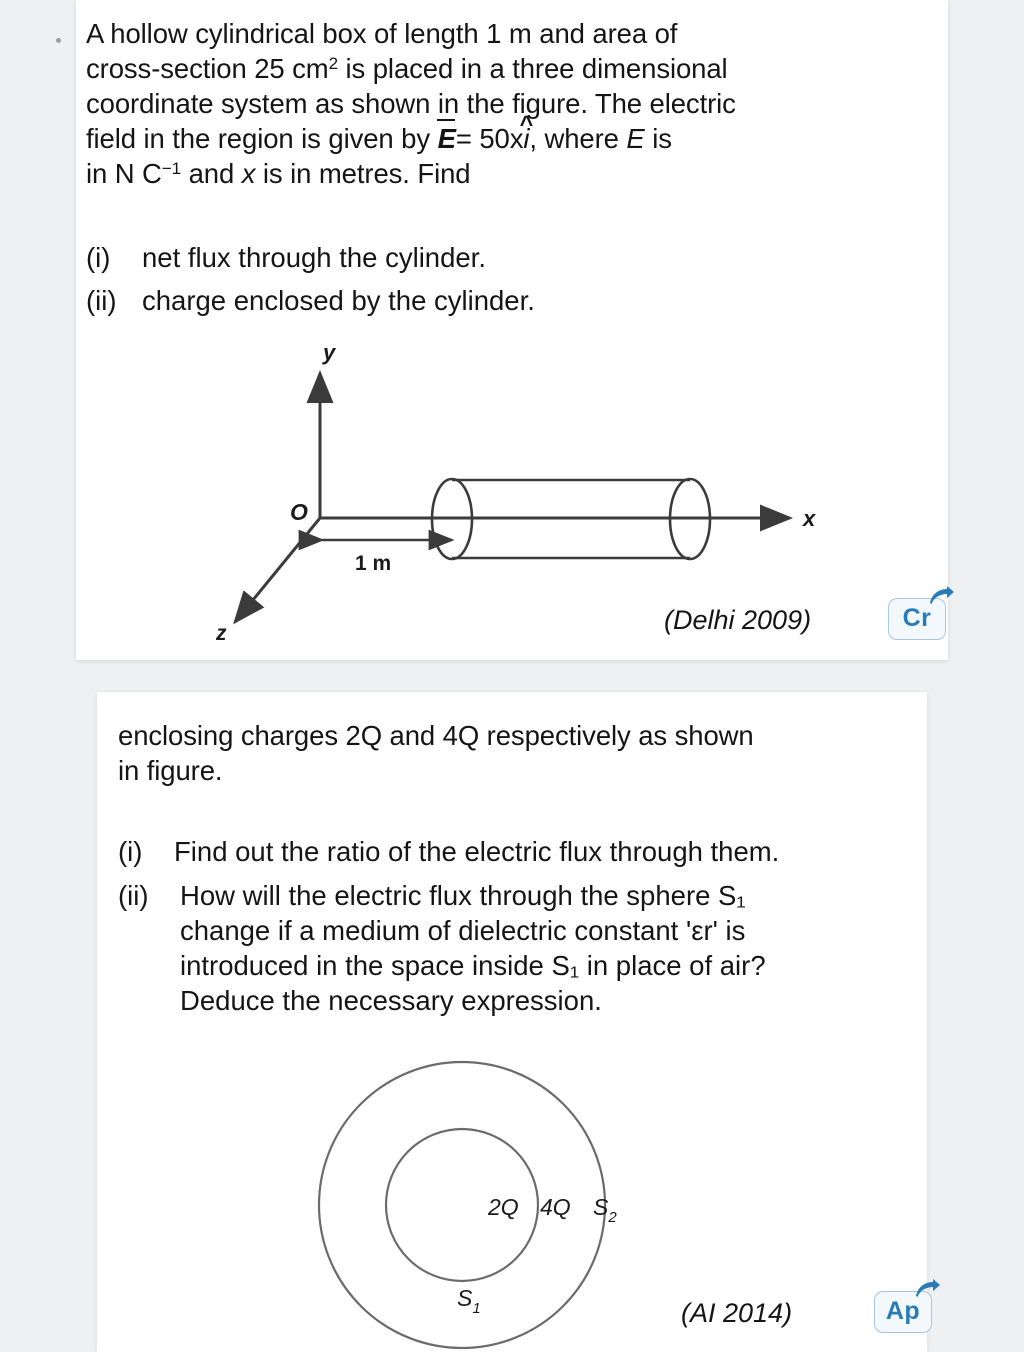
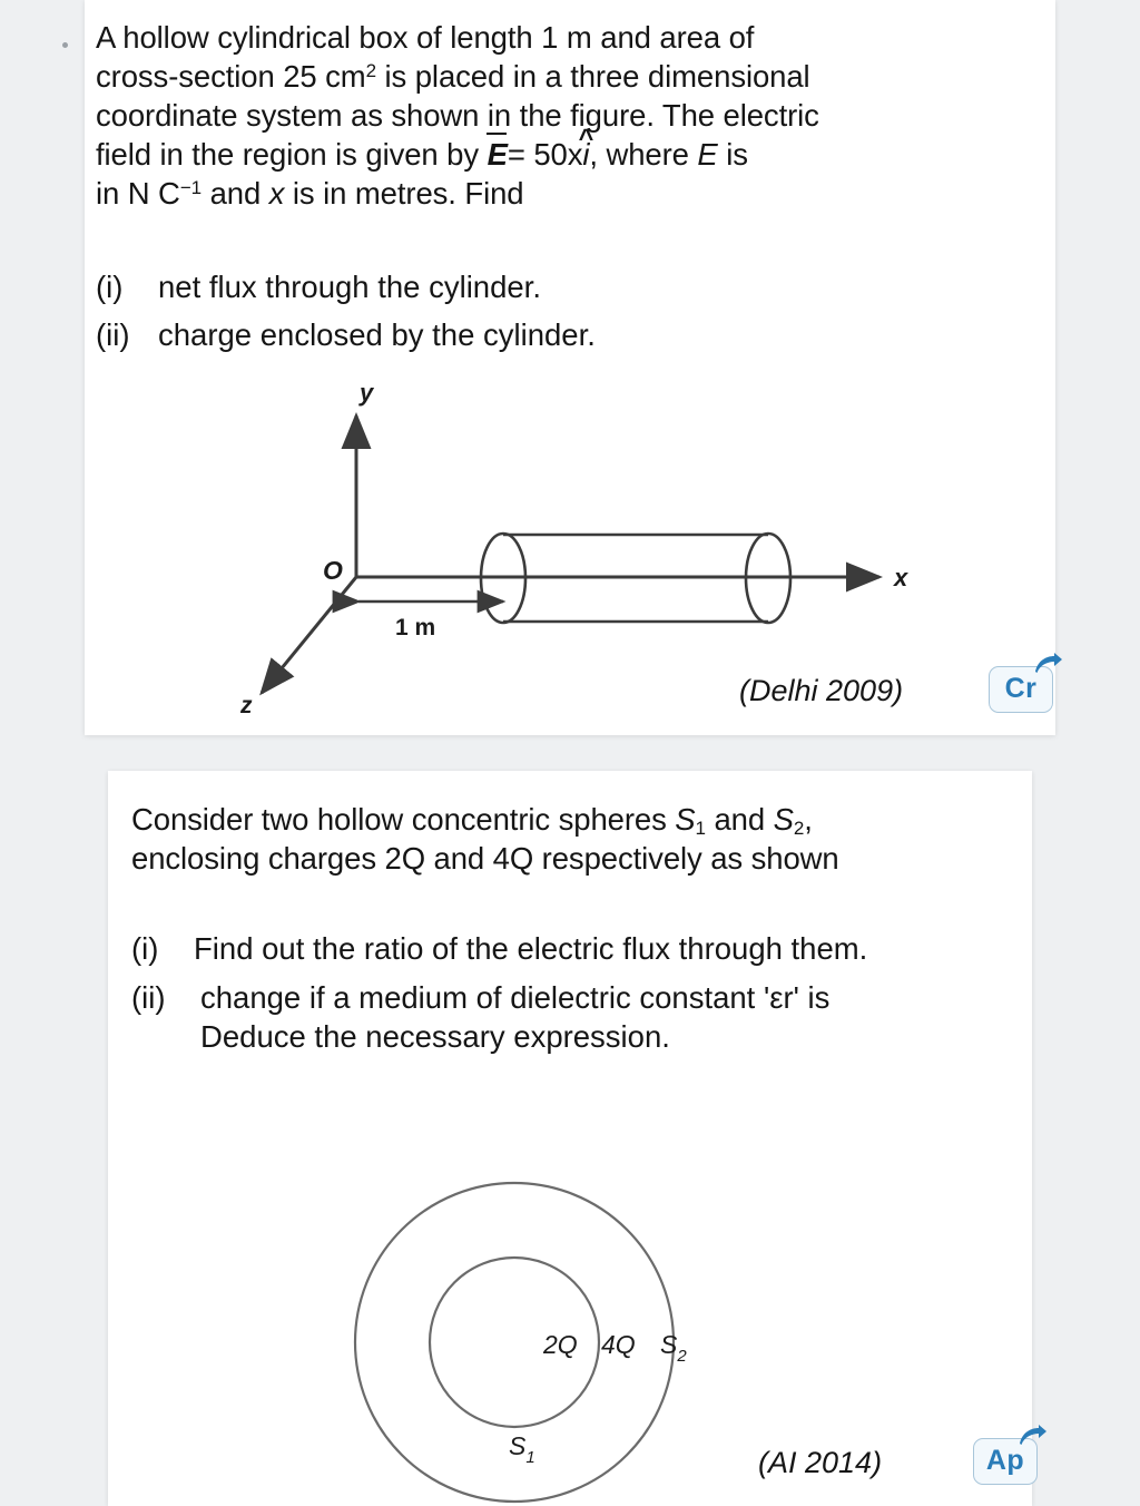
  A hollow cylindrical box of length 1 m and area of
  cross-section 25 cm2 is placed in a three dimensional
  coordinate system as shown in the figure. The electric
  field in the region is given by E= 50xi, where E is
  in N C−1 and x is in metres. Find
  (i)
  net flux through the cylinder.
  (ii)
  charge enclosed by the cylinder.
  y
  x
  z
  O
  1 m
  (Delhi 2009)
  Cr
+ Consider two hollow concentric spheres S1 and S2,
  enclosing charges 2Q and 4Q respectively as shown
- in figure.
  (i)
  Find out the ratio of the electric flux through them.
  (ii)
- How will the electric flux through the sphere S₁
  change if a medium of dielectric constant 'εr' is
- introduced in the space inside S₁ in place of air?
  Deduce the necessary expression.
  2Q
  4Q
  S2
  S1
  (AI 2014)
  Ap
